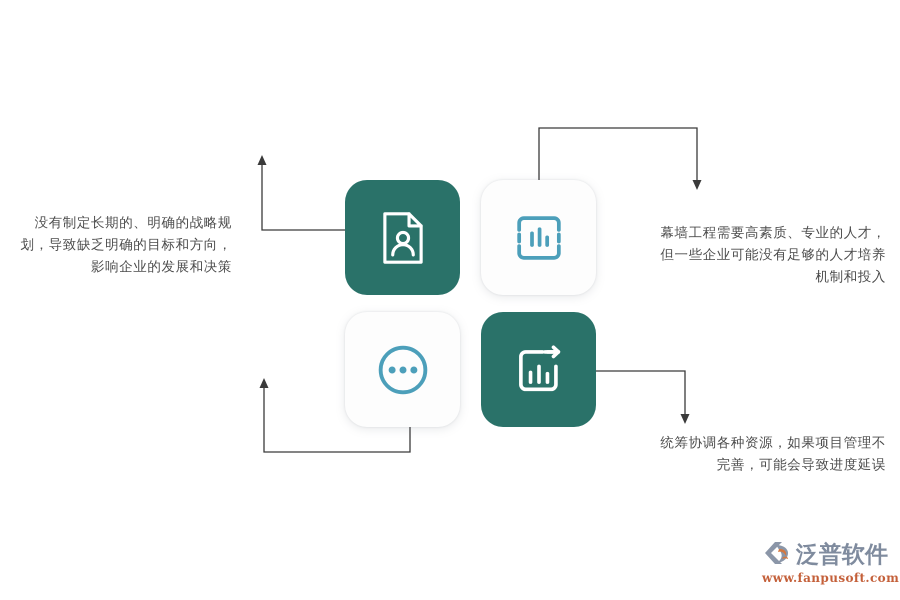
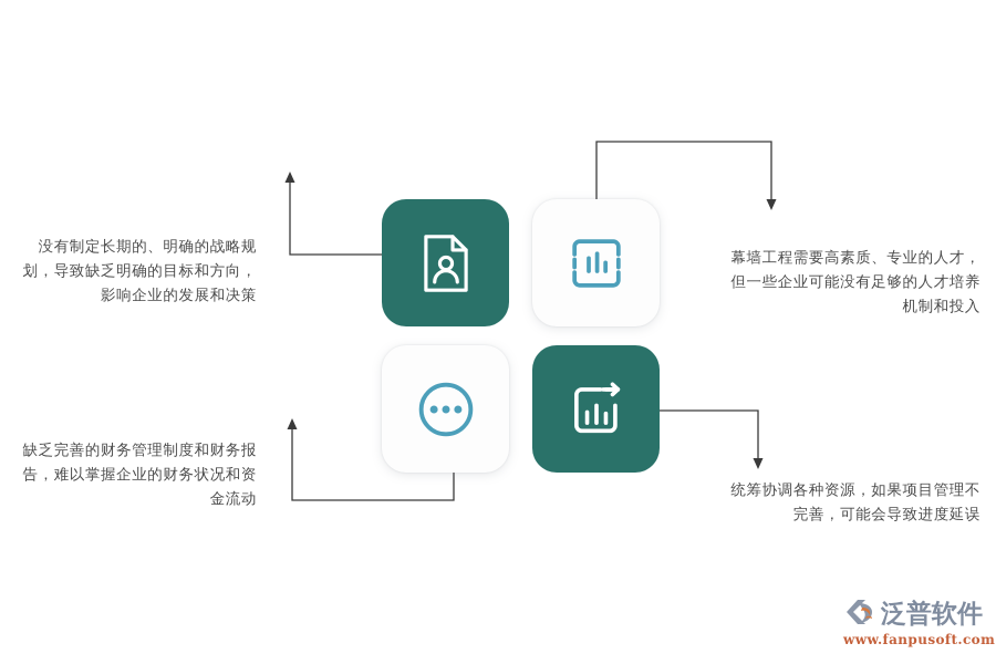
  没有制定长期的、明确的战略规划，导致缺乏明确的目标和方向，影响企业的发展和决策
  幕墙工程需要高素质、专业的人才，但一些企业可能没有足够的人才培养机制和投入
+ 缺乏完善的财务管理制度和财务报告，难以掌握企业的财务状况和资金流动
  统筹协调各种资源，如果项目管理不完善，可能会导致进度延误
  泛普软件
  www.fanpusoft.com
